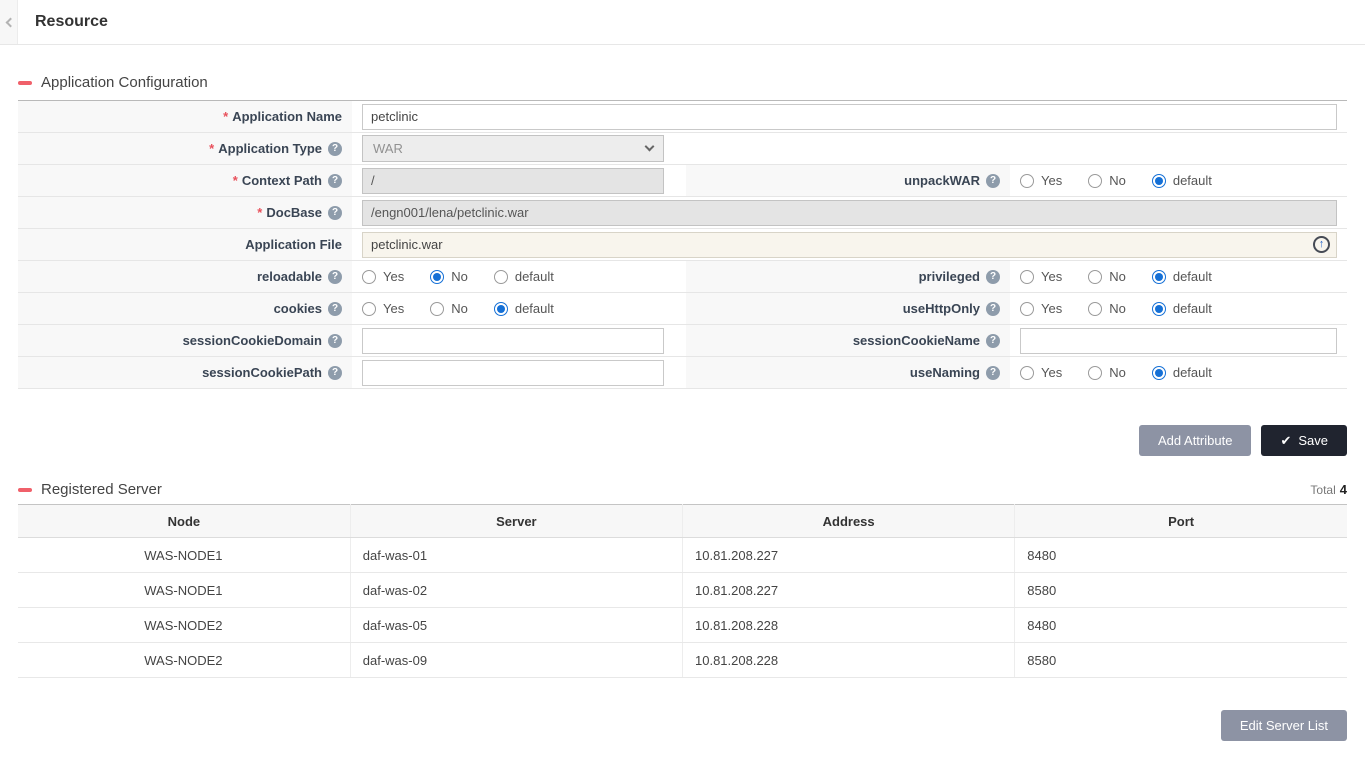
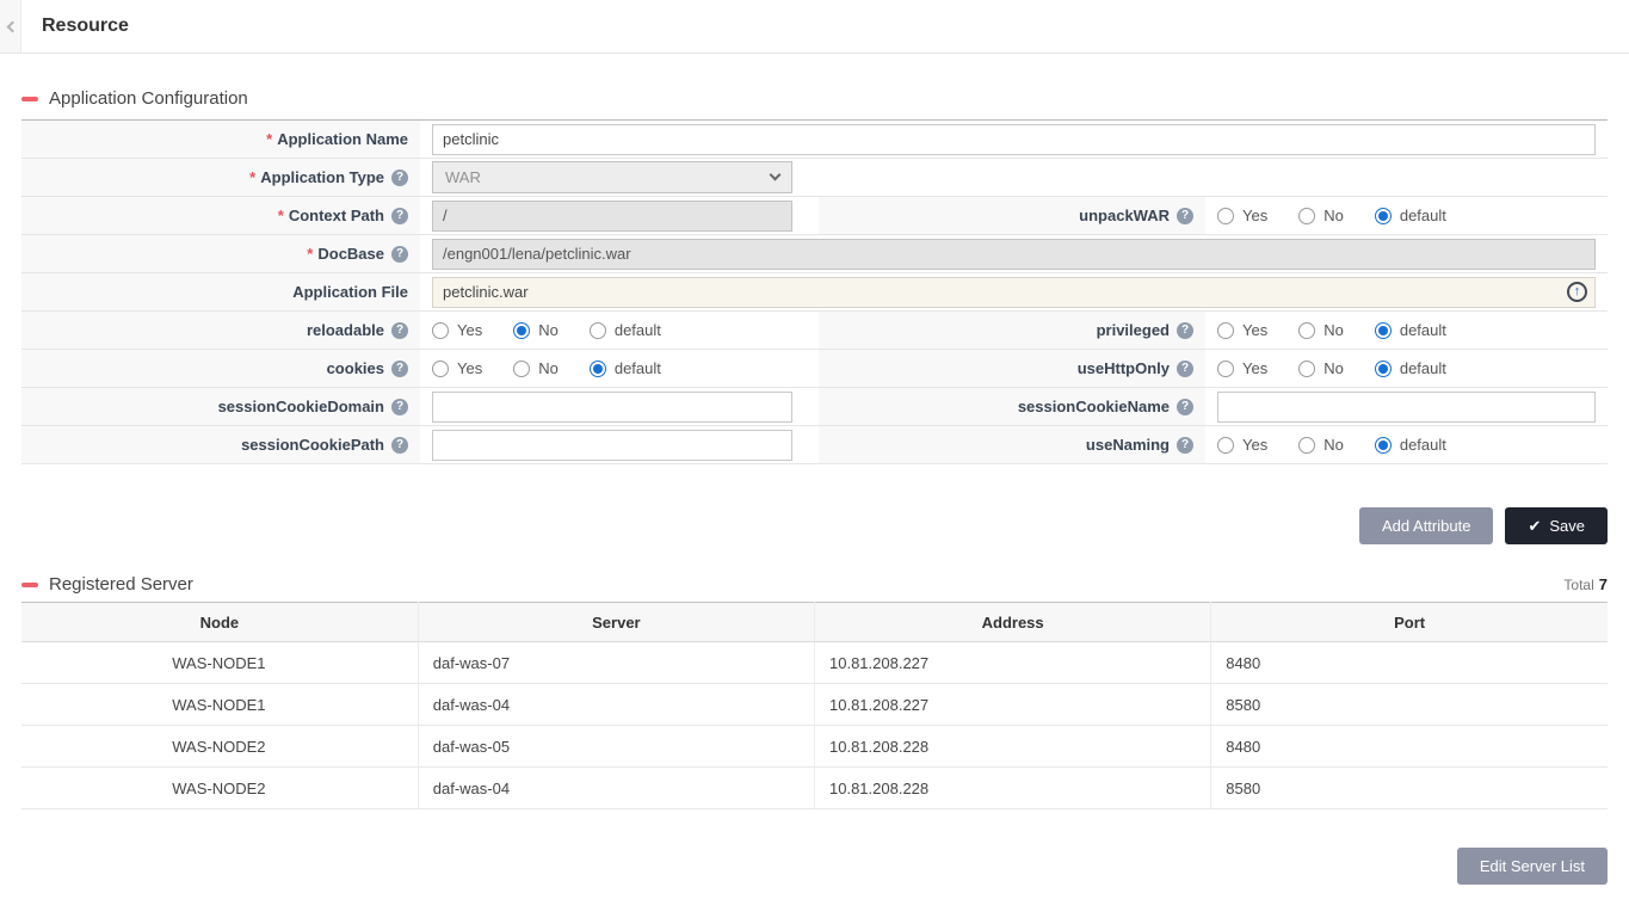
  Resource
  Application Configuration
  *
  Application Name
  petclinic
  *
  Application Type
  ?
  WAR
  *
  Context Path
  ?
  /
  unpackWAR
  ?
  Yes
  No
  default
  *
  DocBase
  ?
  /engn001/lena/petclinic.war
  Application File
  petclinic.war
  ↑
  reloadable
  ?
  Yes
  No
  default
  privileged
  ?
  Yes
  No
  default
  cookies
  ?
  Yes
  No
  default
  useHttpOnly
  ?
  Yes
  No
  default
  sessionCookieDomain
  ?
  sessionCookieName
  ?
  sessionCookiePath
  ?
  useNaming
  ?
  Yes
  No
  default
  Add Attribute
  ✔
  Save
  Registered Server
- Total 4
+ Total 7
  Node	Server	Address	Port
- WAS-NODE1	daf-was-01	10.81.208.227	8480
+ WAS-NODE1	daf-was-07	10.81.208.227	8480
- WAS-NODE1	daf-was-02	10.81.208.227	8580
+ WAS-NODE1	daf-was-04	10.81.208.227	8580
  WAS-NODE2	daf-was-05	10.81.208.228	8480
- WAS-NODE2	daf-was-09	10.81.208.228	8580
+ WAS-NODE2	daf-was-04	10.81.208.228	8580
  Edit Server List
